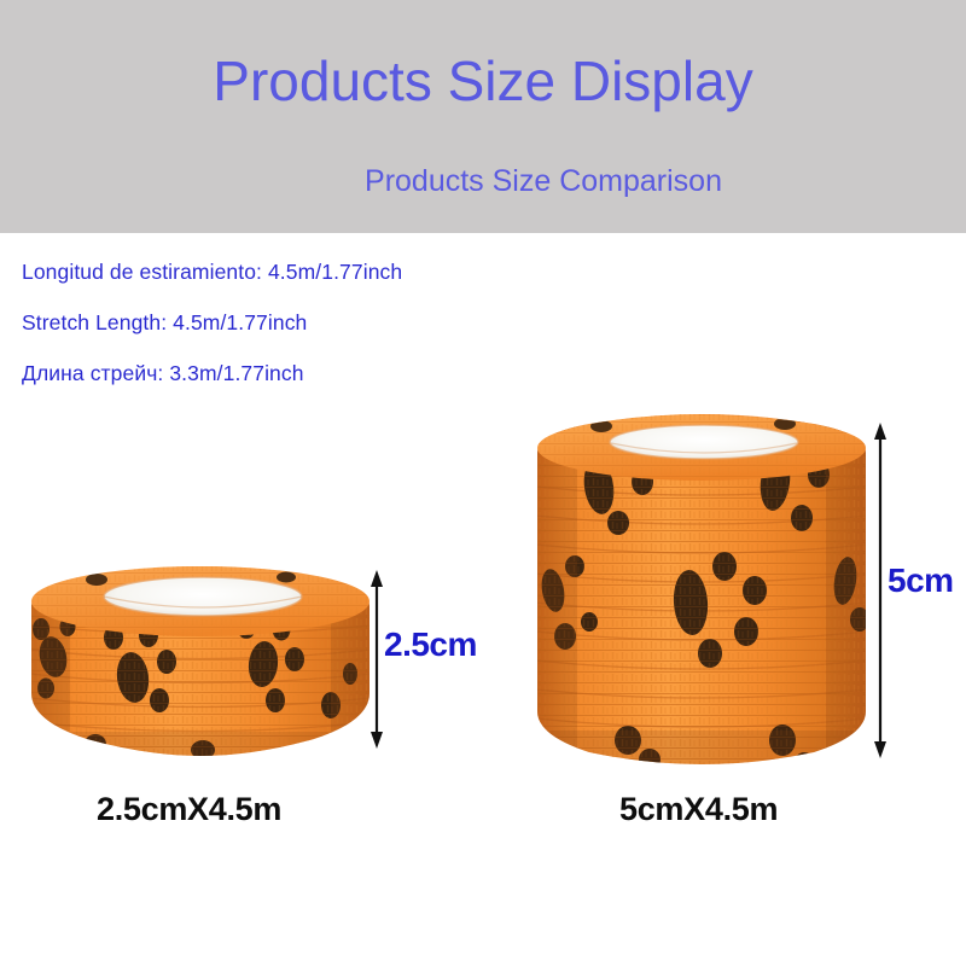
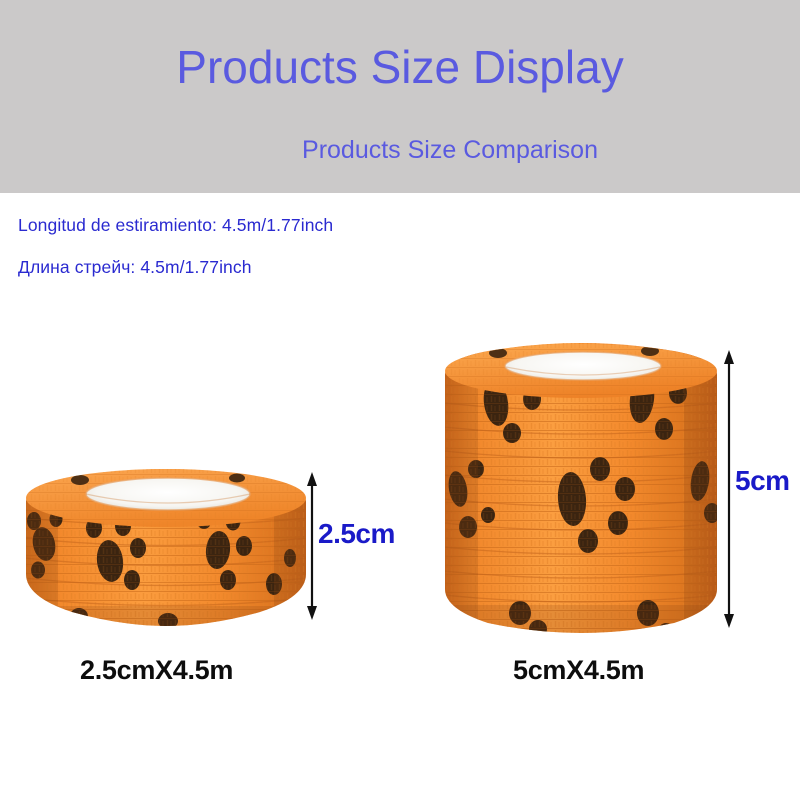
  Products Size Display
  Products Size Comparison
  Longitud de estiramiento: 4.5m/1.77inch
- Stretch Length: 4.5m/1.77inch
- Длина стрейч: 3.3m/1.77inch
+ Длина стрейч: 4.5m/1.77inch
  2.5cm
  5cm
  2.5cmX4.5m
  5cmX4.5m
